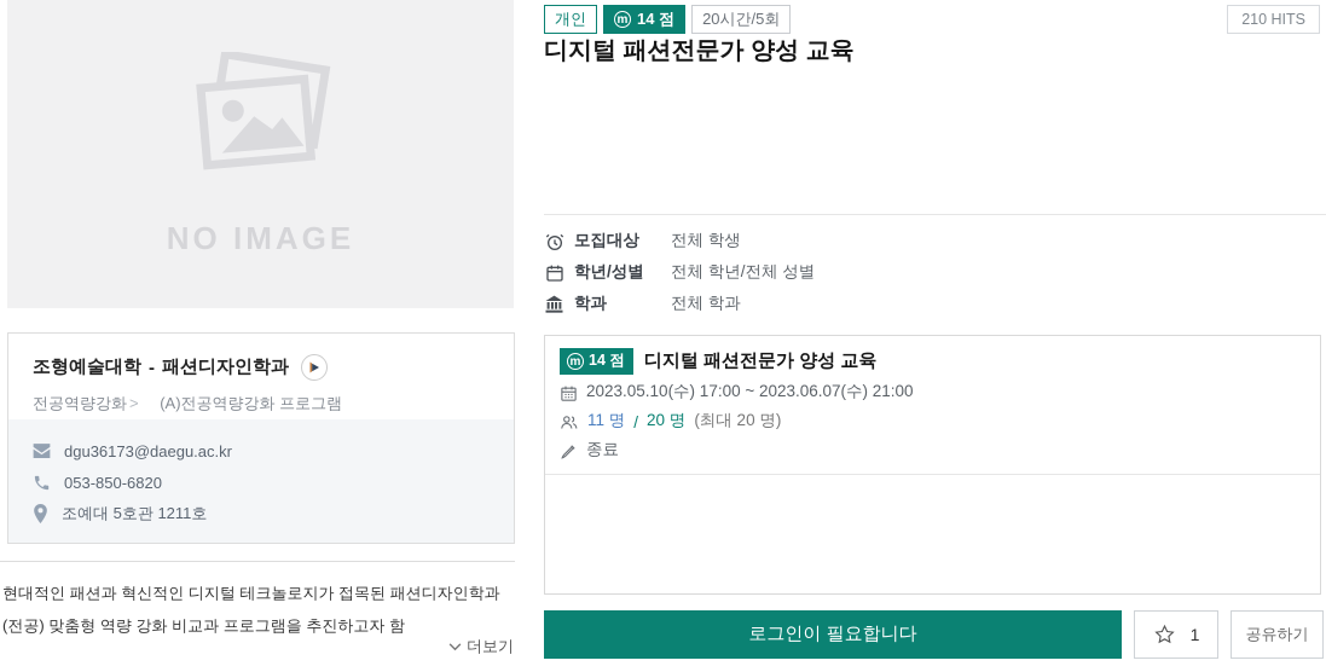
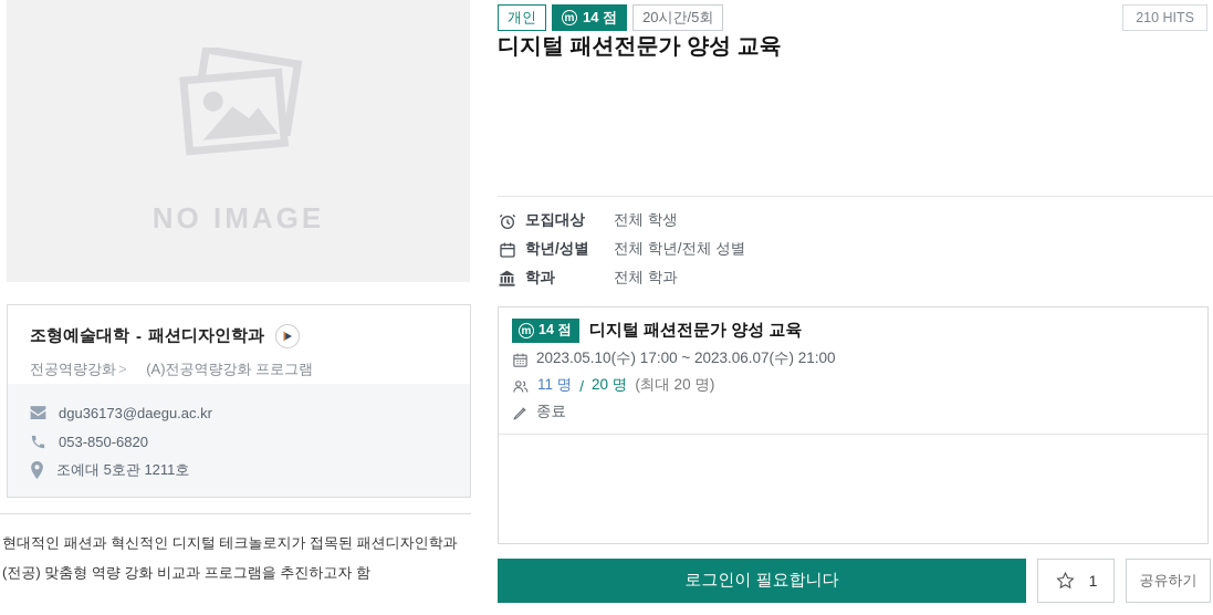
  NO IMAGE
  조형예술대학
  -
  패션디자인학과
  전공역량강화 > (A)전공역량강화 프로그램
  dgu36173@daegu.ac.kr
  053-850-6820
  조예대 5호관 1211호
  현대적인 패션과 혁신적인 디지털 테크놀로지가 접목된 패션디자인학과(전공) 맞춤형 역량 강화 비교과 프로그램을 추진하고자 함
- 더보기
  개인
  m
  14 점
  20시간/5회
  210 HITS
  디지털 패션전문가 양성 교육
  모집대상
  전체 학생
  학년/성별
  전체 학년/전체 성별
  학과
  전체 학과
  m
  14 점
  디지털 패션전문가 양성 교육
  2023.05.10(수) 17:00 ~ 2023.06.07(수) 21:00
  11 명
  /
  20 명
  (최대 20 명)
  종료
  로그인이 필요합니다
  1
  공유하기
